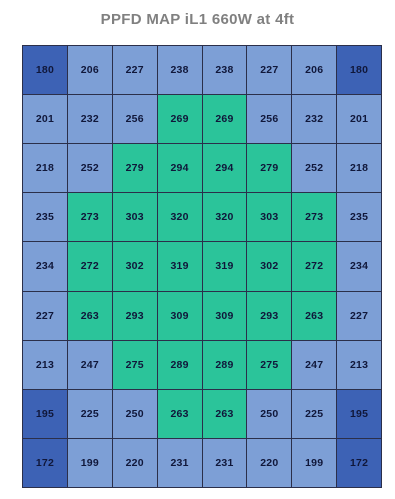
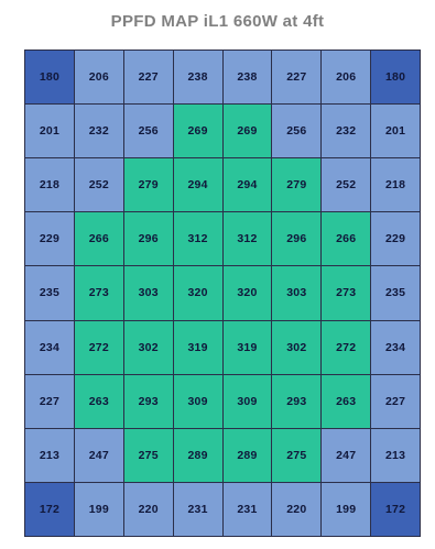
  PPFD MAP iL1 660W at 4ft
  180	206	227	238	238	227	206	180
  201	232	256	269	269	256	232	201
  218	252	279	294	294	279	252	218
+ 229	266	296	312	312	296	266	229
  235	273	303	320	320	303	273	235
  234	272	302	319	319	302	272	234
  227	263	293	309	309	293	263	227
  213	247	275	289	289	275	247	213
- 195	225	250	263	263	250	225	195
  172	199	220	231	231	220	199	172
